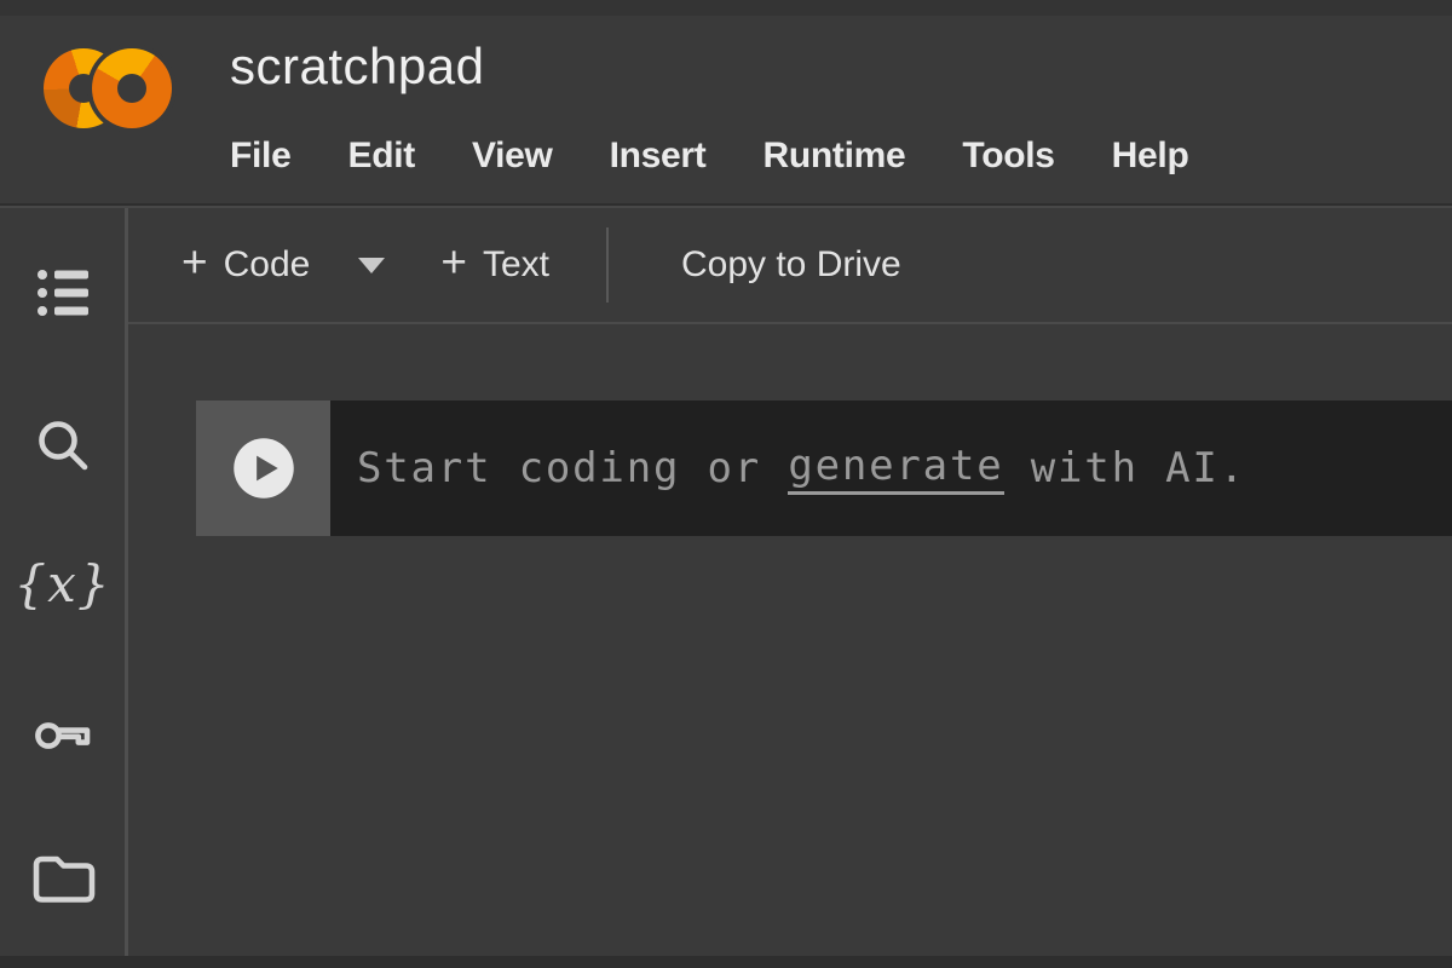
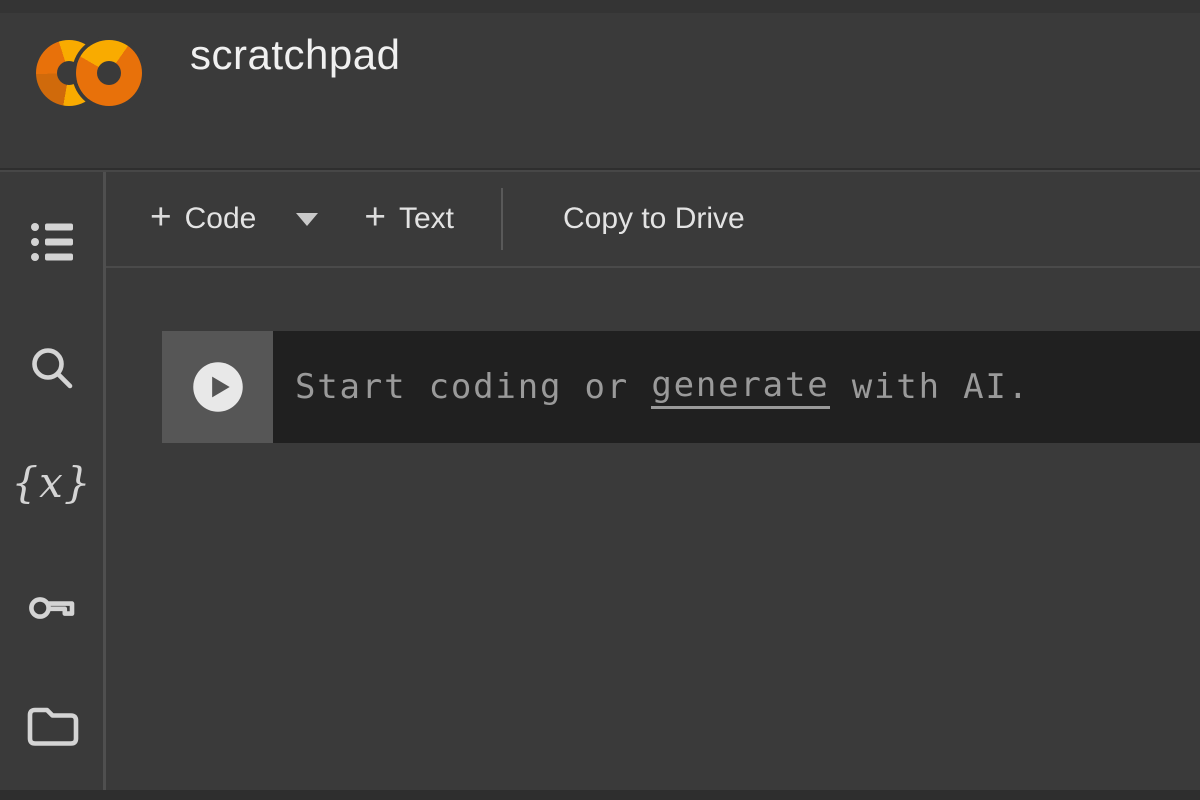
  scratchpad
- File
- Edit
- View
- Insert
- Runtime
- Tools
- Help
  {x}
  +
  Code
  +
  Text
  Copy to Drive
  Start coding or
  generate
  with AI.
